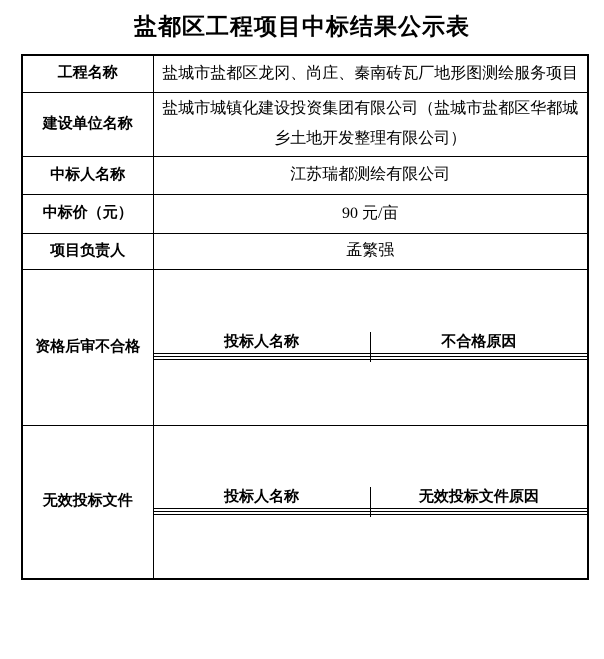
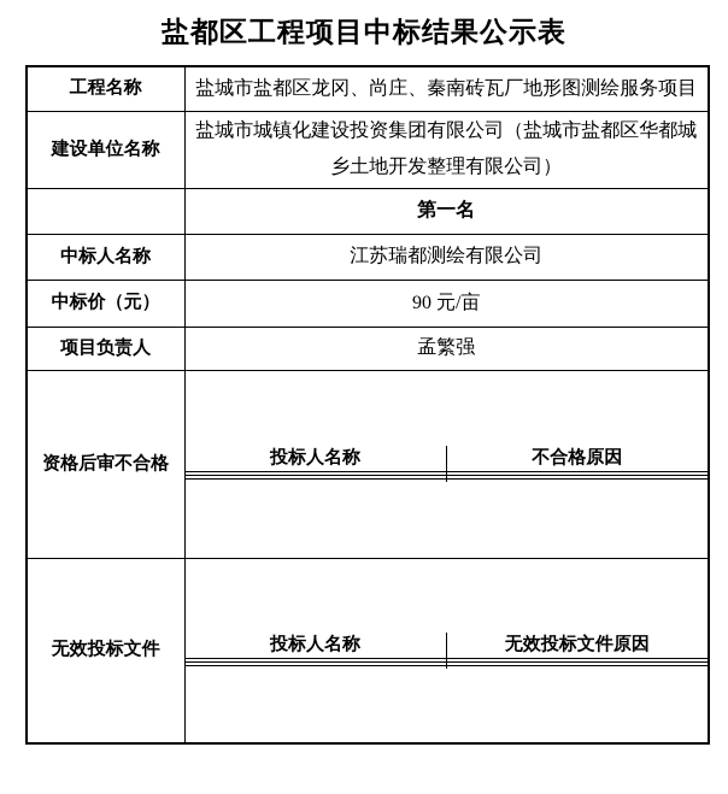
  盐都区工程项目中标结果公示表
  工程名称	盐城市盐都区龙冈、尚庄、秦南砖瓦厂地形图测绘服务项目
  建设单位名称	盐城市城镇化建设投资集团有限公司（盐城市盐都区华都城乡土地开发整理有限公司）
+ 	第一名
  中标人名称	江苏瑞都测绘有限公司
  中标价（元）	90 元/亩
  项目负责人	孟繁强
  资格后审不合格
  投标人名称	不合格原因
  无效投标文件
  投标人名称	无效投标文件原因
